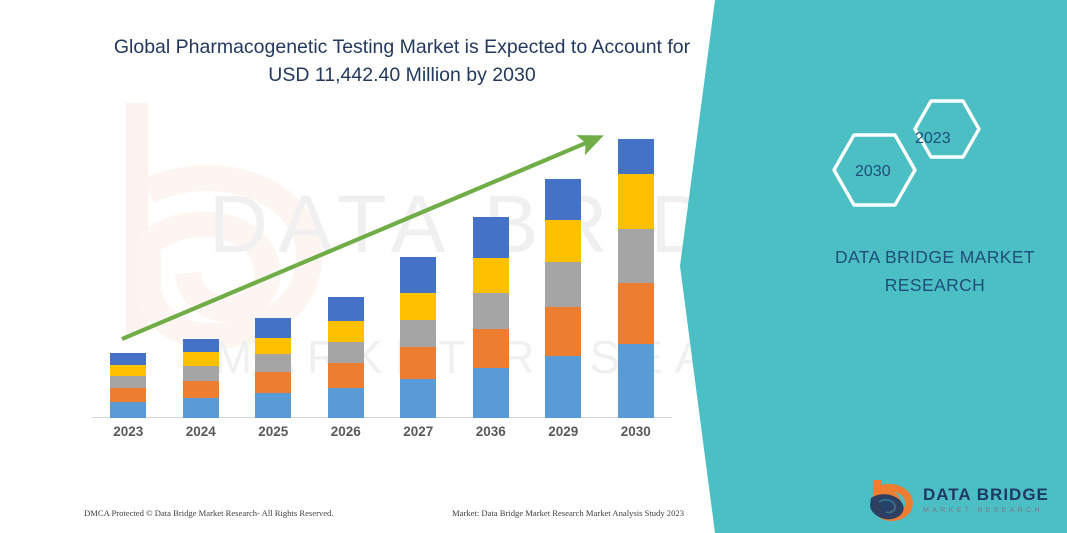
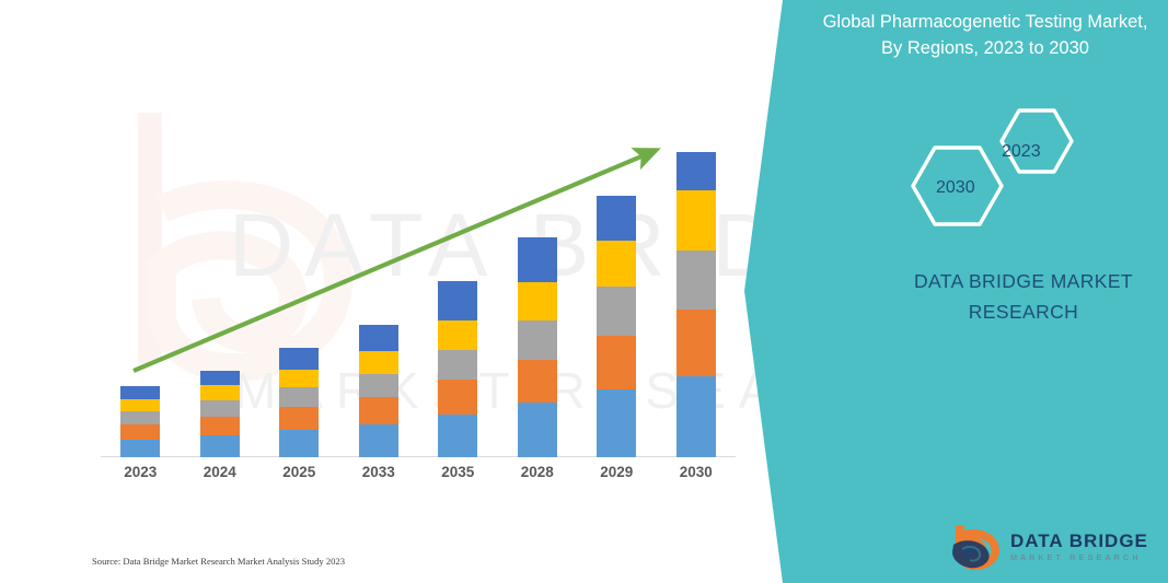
  DATA BRD
- Global Pharmacogenetic Testing Market is Expected to Account for USD 11,442.40 Million by 2030
  2023
  2024
  2025
- 2026
+ 2033
- 2027
+ 2035
- 2036
+ 2028
  2029
  2030
- DMCA Protected © Data Bridge Market Research- All Rights Reserved.
- Market: Data Bridge Market Research Market Analysis Study 2023
+ Source: Data Bridge Market Research Market Analysis Study 2023
+ Global Pharmacogenetic Testing Market, By Regions, 2023 to 2030
  2023
  2030
  DATA BRIDGE MARKET
  RESEARCH
  DATA BRIDGE
  MARKET RESEARCH
